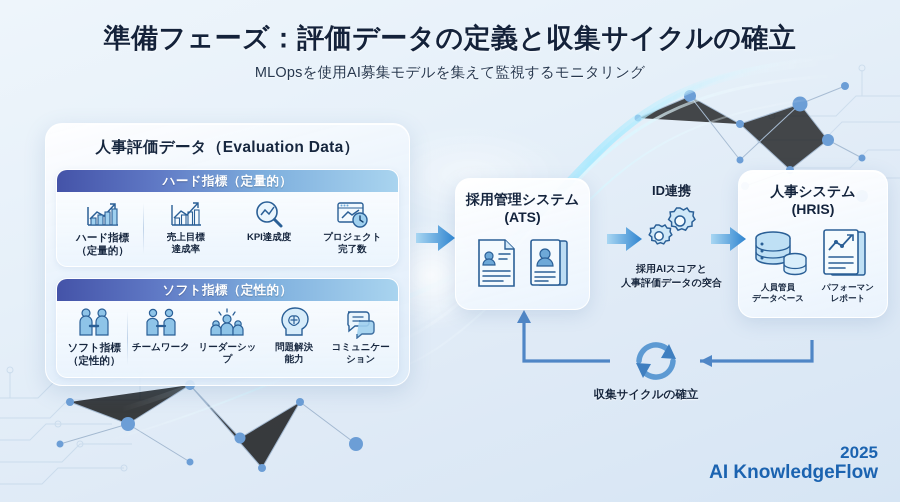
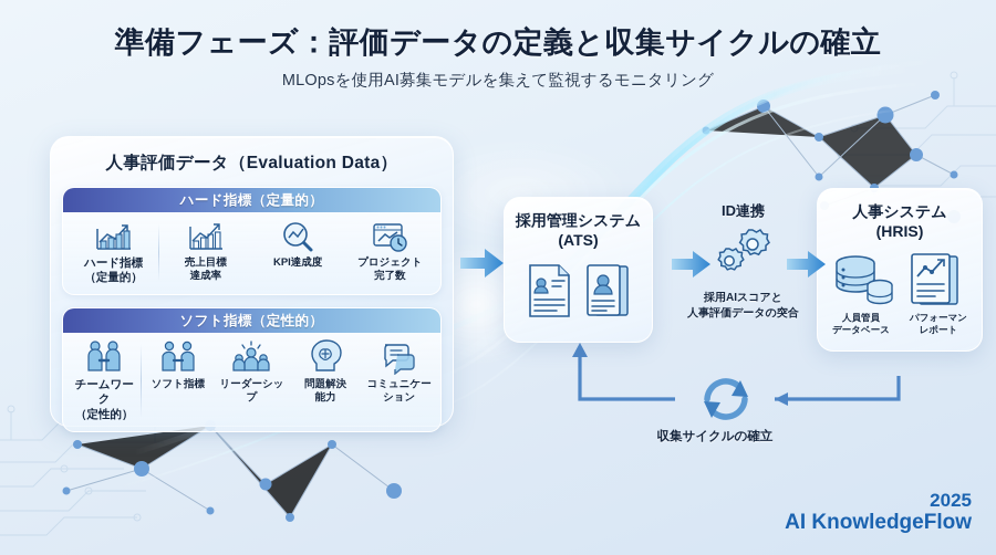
  準備フェーズ：評価データの定義と収集サイクルの確立
  MLOpsを使用AI募集モデルを集えて監視するモニタリング
  人事評価データ（Evaluation Data）
  ハード指標（定量的）
  ハード指標
  （定量的）
  売上目標
  達成率
  KPI達成度
  プロジェクト
  完了数
  ソフト指標（定性的）
- ソフト指標
+ チームワーク
  （定性的）
- チームワーク
+ ソフト指標
  リーダーシップ
  問題解決
  能力
  コミュニケー
  ション
  採用管理システム
  (ATS)
  ID連携
  採用AIスコアと
  人事評価データの突合
  人事システム
  (HRIS)
  人員管員
  データベース
  パフォーマン
  レポート
  収集サイクルの確立
  2025
  AI KnowledgeFlow
